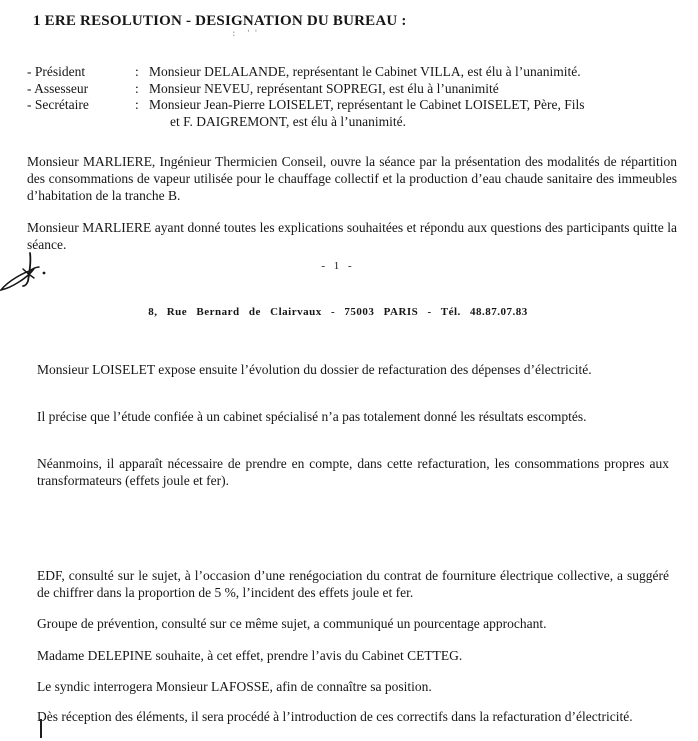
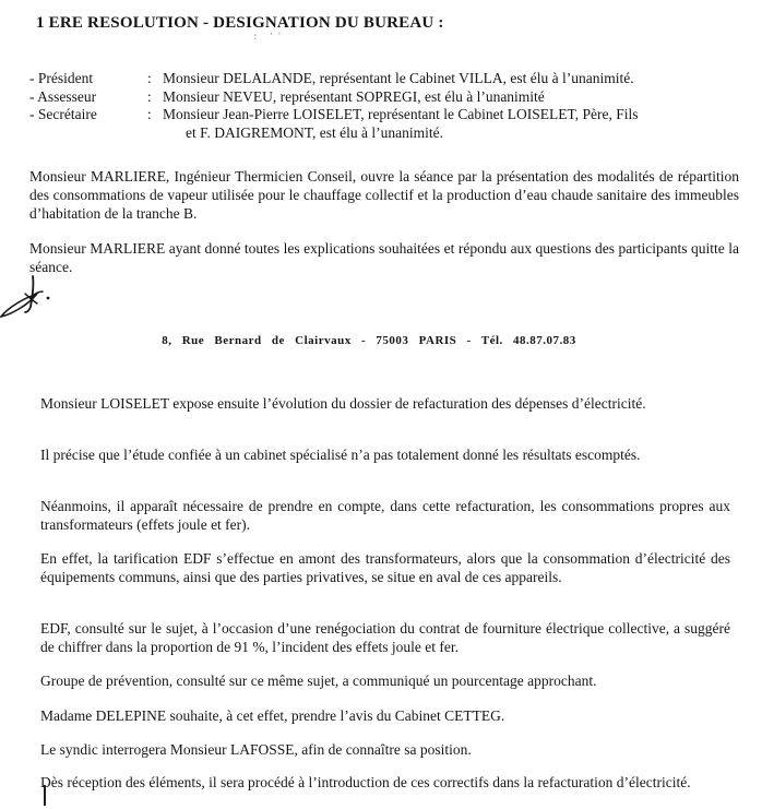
  1 ERE RESOLUTION - DESIGNATION DU BUREAU :
  : ''
  - Président
  :
  Monsieur DELALANDE, représentant le Cabinet VILLA, est élu à l’unanimité.
  - Assesseur
  :
  Monsieur NEVEU, représentant SOPREGI, est élu à l’unanimité
  - Secrétaire
  :
  Monsieur Jean-Pierre LOISELET, représentant le Cabinet LOISELET, Père, Fils
  et F. DAIGREMONT, est élu à l’unanimité.
  Monsieur MARLIERE, Ingénieur Thermicien Conseil, ouvre la séance par la présentation des modalités de répartition des consommations de vapeur utilisée pour le chauffage collectif et la production d’eau chaude sanitaire des immeubles d’habitation de la tranche B.
  Monsieur MARLIERE ayant donné toutes les explications souhaitées et répondu aux questions des participants quitte la séance.
- - 1 -
  8, Rue Bernard de Clairvaux - 75003 PARIS - Tél. 48.87.07.83
  Monsieur LOISELET expose ensuite l’évolution du dossier de refacturation des dépenses d’électricité.
  Il précise que l’étude confiée à un cabinet spécialisé n’a pas totalement donné les résultats escomptés.
  Néanmoins, il apparaît nécessaire de prendre en compte, dans cette refacturation, les consommations propres aux transformateurs (effets joule et fer).
+ En effet, la tarification EDF s’effectue en amont des transformateurs, alors que la consommation d’électricité des équipements communs, ainsi que des parties privatives, se situe en aval de ces appareils.
- EDF, consulté sur le sujet, à l’occasion d’une renégociation du contrat de fourniture électrique collective, a suggéré de chiffrer dans la proportion de 5 %, l’incident des effets joule et fer.
+ EDF, consulté sur le sujet, à l’occasion d’une renégociation du contrat de fourniture électrique collective, a suggéré de chiffrer dans la proportion de 91 %, l’incident des effets joule et fer.
  Groupe de prévention, consulté sur ce même sujet, a communiqué un pourcentage approchant.
  Madame DELEPINE souhaite, à cet effet, prendre l’avis du Cabinet CETTEG.
  Le syndic interrogera Monsieur LAFOSSE, afin de connaître sa position.
  Dès réception des éléments, il sera procédé à l’introduction de ces correctifs dans la refacturation d’électricité.
